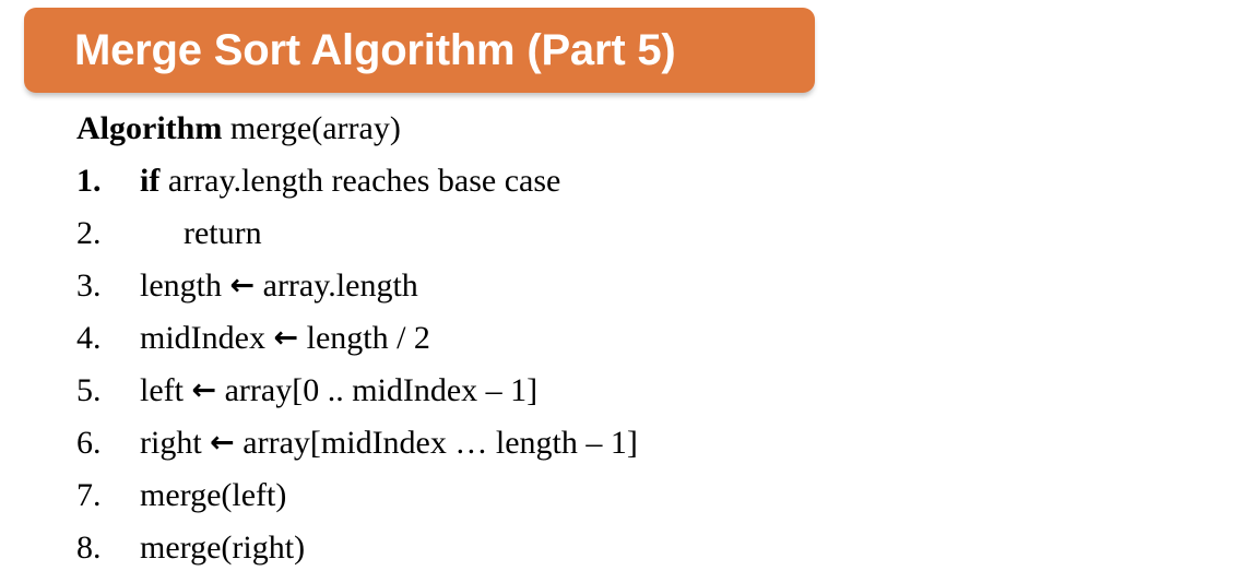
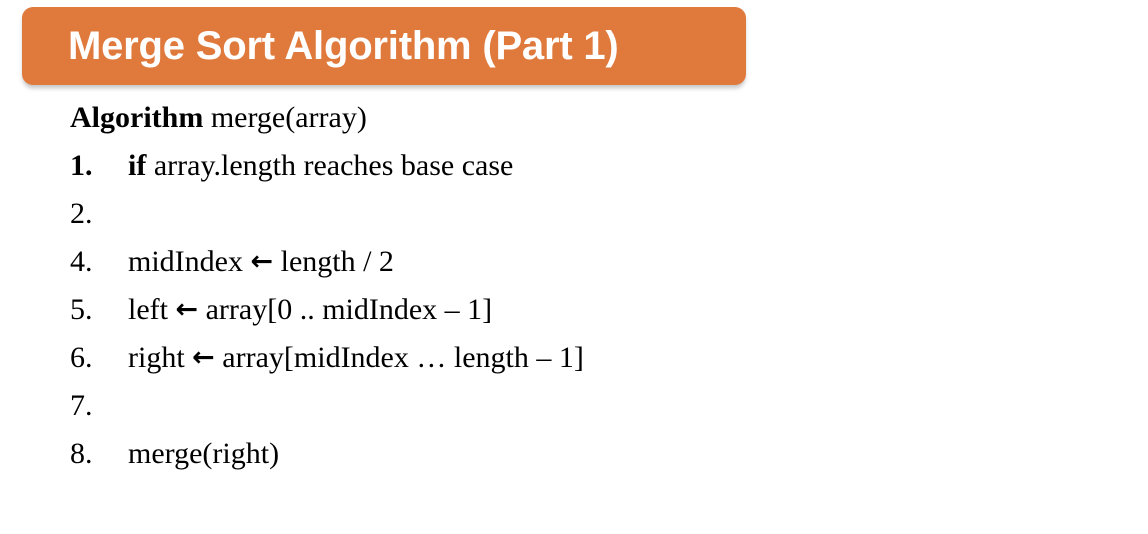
- Merge Sort Algorithm (Part 5)
+ Merge Sort Algorithm (Part 1)
  Algorithm merge(array)
  1.
  if array.length reaches base case
  2.
- return
- 3.
- length ← array.length
  4.
  midIndex ← length / 2
  5.
  left ← array[0 .. midIndex – 1]
  6.
  right ← array[midIndex … length – 1]
  7.
- merge(left)
  8.
  merge(right)
